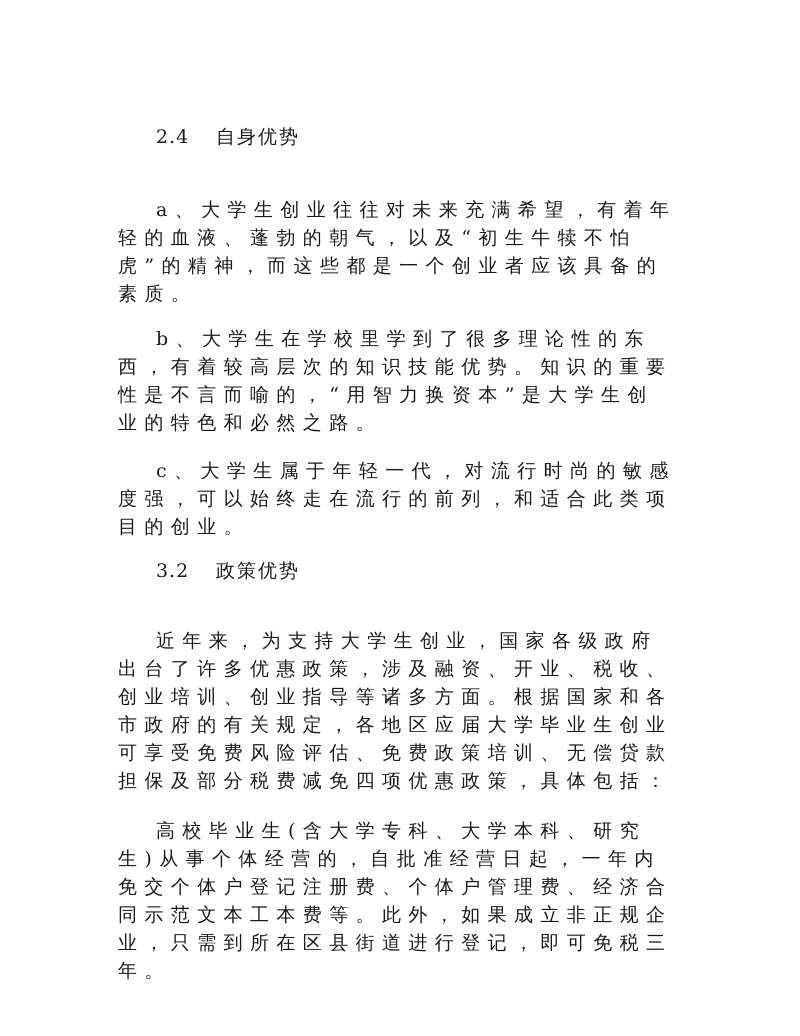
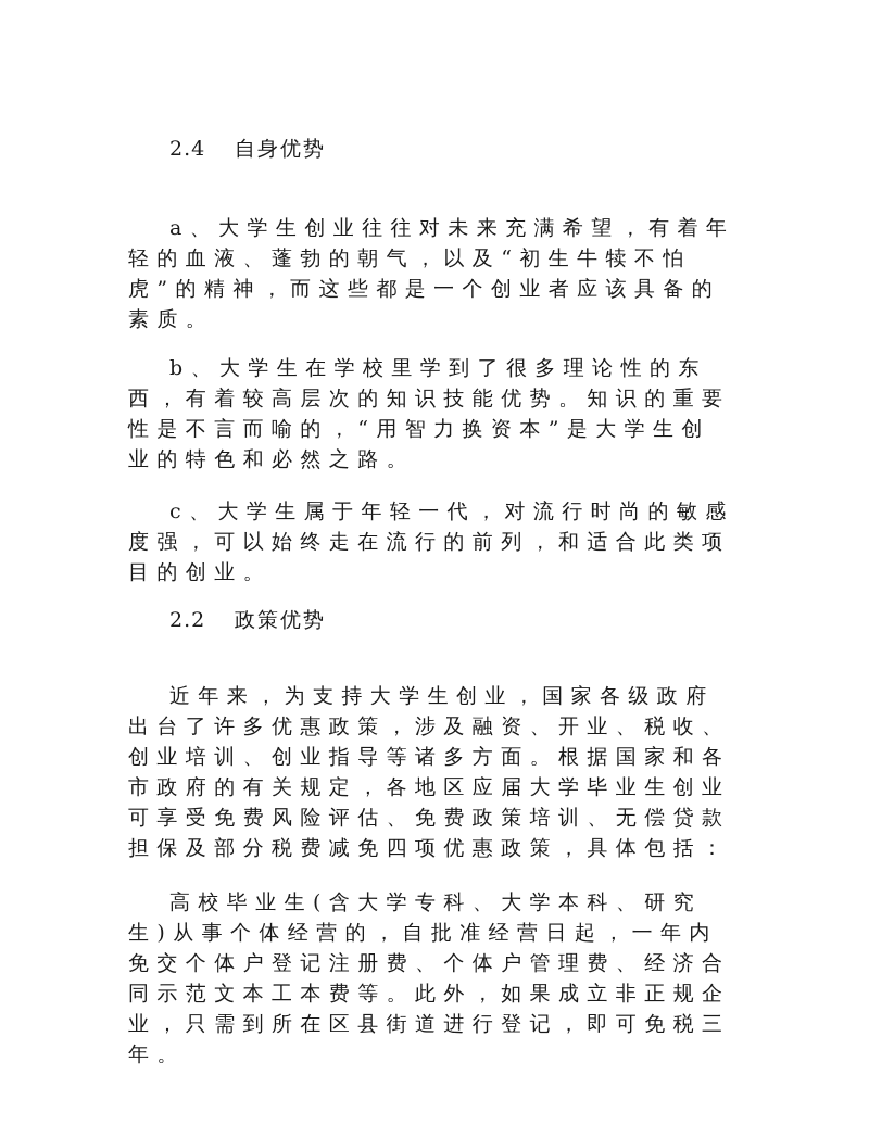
  2.4 自身优势
  a、大学生创业往往对未来充满希望，有着年轻的血液、蓬勃的朝气，以及“初生牛犊不怕虎”的精神，而这些都是一个创业者应该具备的素质。
  b、大学生在学校里学到了很多理论性的东西，有着较高层次的知识技能优势。知识的重要性是不言而喻的，“用智力换资本”是大学生创业的特色和必然之路。
  c、大学生属于年轻一代，对流行时尚的敏感度强，可以始终走在流行的前列，和适合此类项目的创业。
- 3.2 政策优势
+ 2.2 政策优势
  近年来，为支持大学生创业，国家各级政府出台了许多优惠政策，涉及融资、开业、税收、创业培训、创业指导等诸多方面。根据国家和各市政府的有关规定，各地区应届大学毕业生创业可享受免费风险评估、免费政策培训、无偿贷款担保及部分税费减免四项优惠政策，具体包括：
  高校毕业生(含大学专科、大学本科、研究生)从事个体经营的，自批准经营日起，一年内免交个体户登记注册费、个体户管理费、经济合同示范文本工本费等。此外，如果成立非正规企业，只需到所在区县街道进行登记，即可免税三年。
